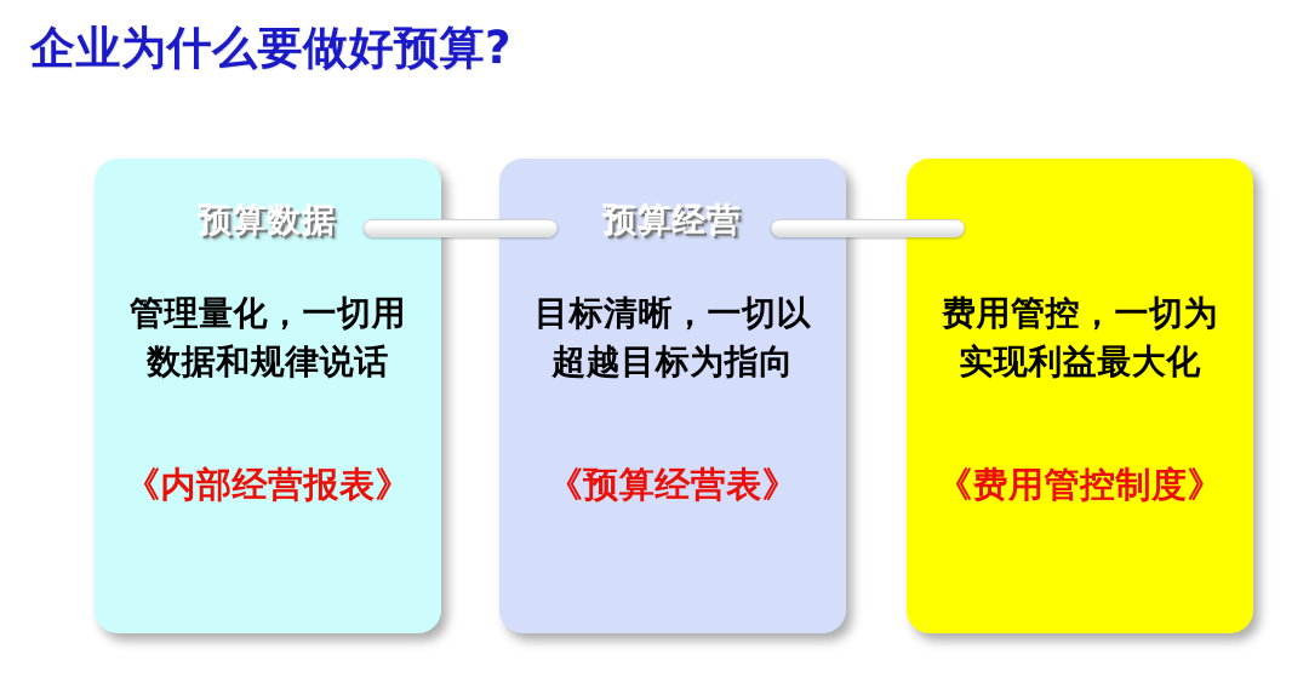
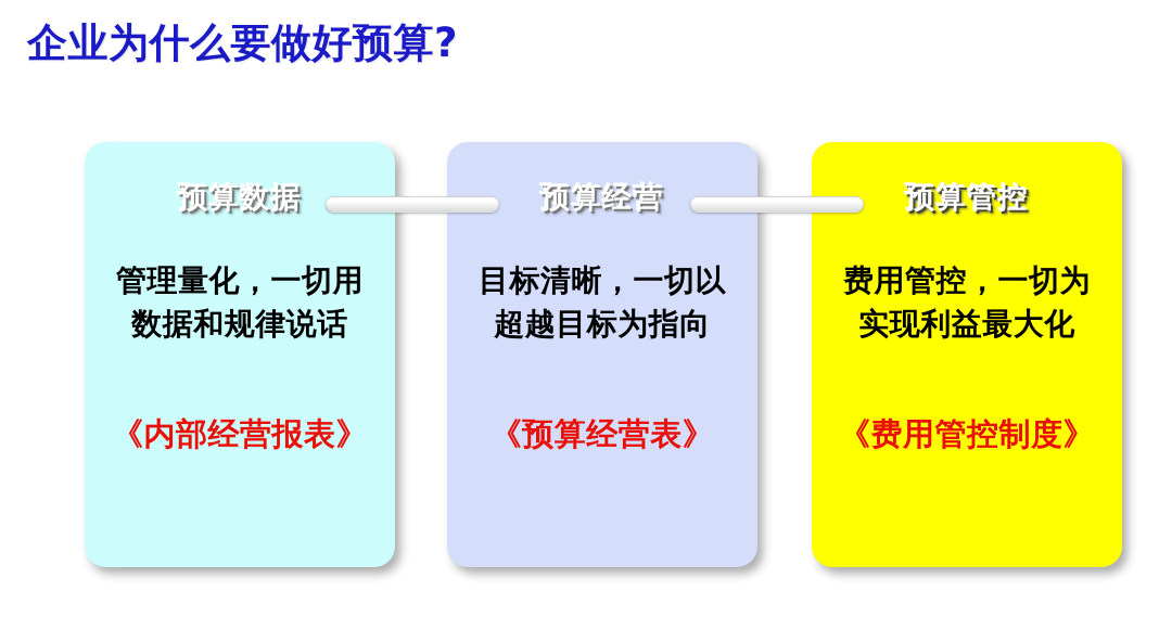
  企业为什么要做好预算?
  预算数据
  管理量化，一切用
  数据和规律说话
  《内部经营报表》
  预算经营
  目标清晰，一切以
  超越目标为指向
  《预算经营表》
+ 预算管控
  费用管控，一切为
  实现利益最大化
  《费用管控制度》
